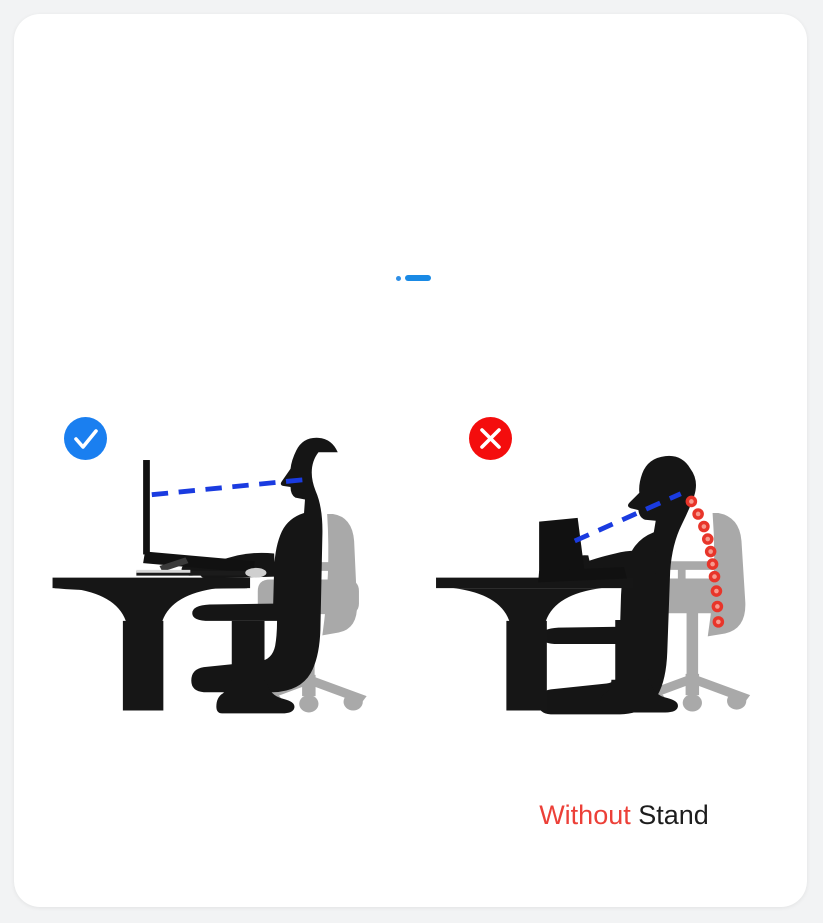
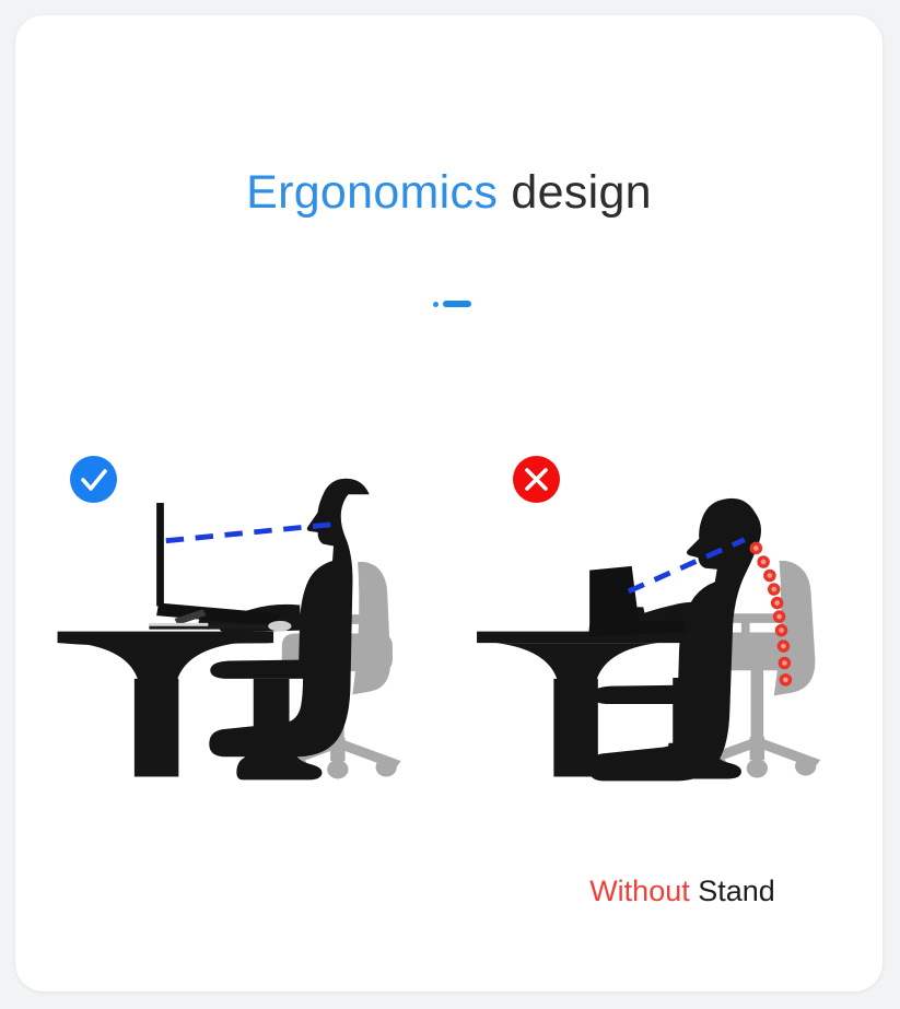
+ Ergonomics design
  Without Stand
